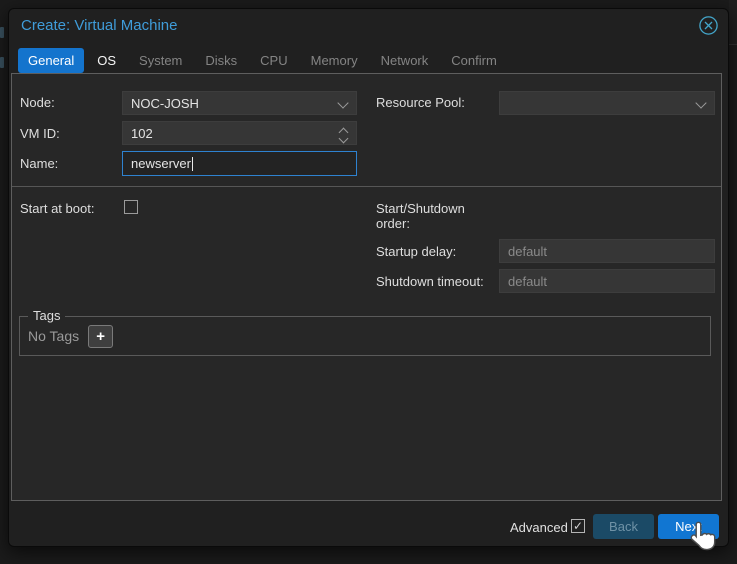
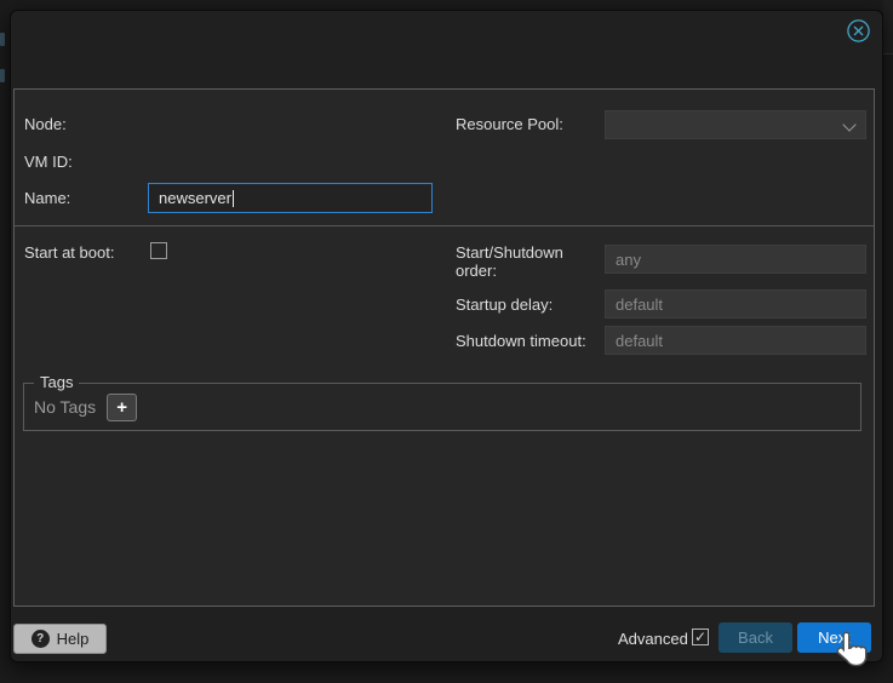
- Create: Virtual Machine
- General
- OS
- System
- Disks
- CPU
- Memory
- Network
- Confirm
  Node:
- NOC-JOSH
  Resource Pool:
  VM ID:
- 102
  Name:
  newserver
  Start at boot:
  Start/Shutdown order:
+ any
  Startup delay:
  default
  Shutdown timeout:
  default
  Tags
  No Tags
  +
+ ?
+ Help
  Advanced
  ✓
  Back
  Nex
